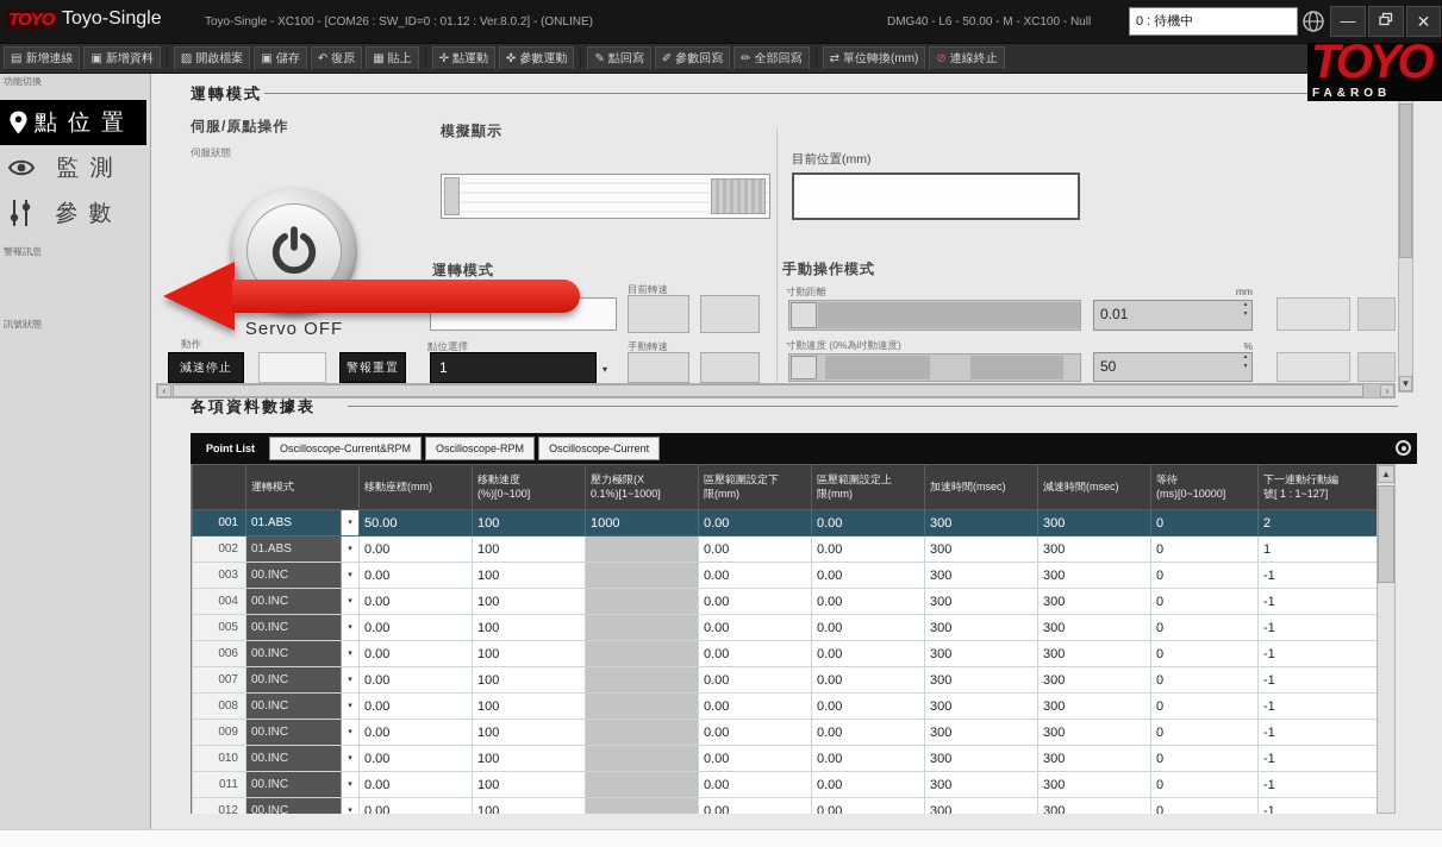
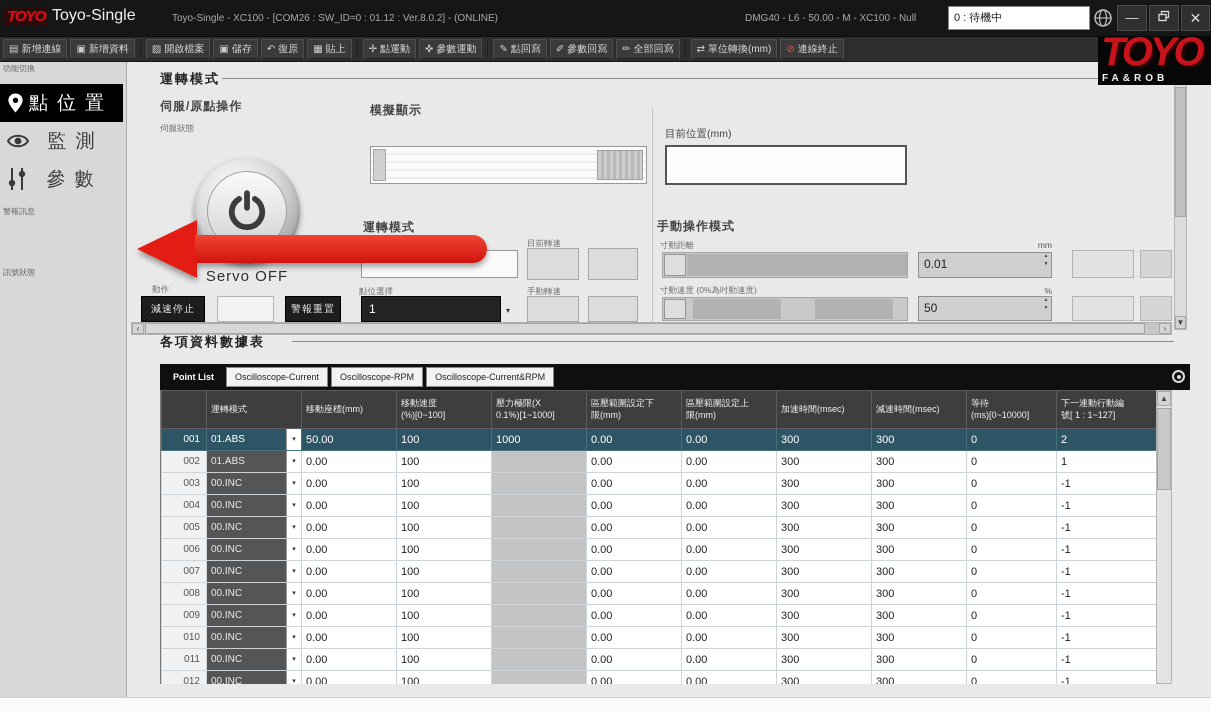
  TOYO
  Toyo-Single
  Toyo-Single - XC100 - [COM26 : SW_ID=0 : 01.12 : Ver.8.0.2] - (ONLINE)
  DMG40 - L6 - 50.00 - M - XC100 - Null
  0 : 待機中
  —
  ✕
  ▤
  新增連線
  ▣
  新增資料
  ▨
  開啟檔案
  ▣
  儲存
  ↶
  復原
  ▦
  貼上
  ✛
  點運動
  ✜
  參數運動
  ✎
  點回寫
  ✐
  參數回寫
  ✏
  全部回寫
  ⇄
  單位轉換(mm)
  ⊘
  連線終止
  TOYO
  FA&ROB
  功能切換
  點位置
  監測
  參數
  警報訊息
  訊號狀態
  運轉模式
  伺服/原點操作
  伺服狀態
  Servo OFF
  動作
  減速停止
  警報重置
  模擬顯示
  目前位置(mm)
  運轉模式
  點位選擇
  1
  ▾
  目前轉速
  手動轉速
  手動操作模式
  寸動距離
  mm
  0.01
  寸動速度 (0%為吋動速度)
  %
  50
  ▼
  ‹
  ›
  各項資料數據表
  Point List
- Oscilloscope-Current&RPM
+ Oscilloscope-Current
  Oscilloscope-RPM
- Oscilloscope-Current
+ Oscilloscope-Current&RPM
  	運轉模式	移動座標(mm)	移動速度 (%)[0~100]	壓力極限(X 0.1%)[1~1000]	區壓範圍設定下 限(mm)	區壓範圍設定上 限(mm)	加速時間(msec)	減速時間(msec)	等待 (ms)[0~10000]	下一連動行動編 號[ 1 : 1~127]
  001	01.ABS	50.00	100	1000	0.00	0.00	300	300	0	2
  002	01.ABS	0.00	100		0.00	0.00	300	300	0	1
  003	00.INC	0.00	100		0.00	0.00	300	300	0	-1
  004	00.INC	0.00	100		0.00	0.00	300	300	0	-1
  005	00.INC	0.00	100		0.00	0.00	300	300	0	-1
  006	00.INC	0.00	100		0.00	0.00	300	300	0	-1
  007	00.INC	0.00	100		0.00	0.00	300	300	0	-1
  008	00.INC	0.00	100		0.00	0.00	300	300	0	-1
  009	00.INC	0.00	100		0.00	0.00	300	300	0	-1
  010	00.INC	0.00	100		0.00	0.00	300	300	0	-1
  011	00.INC	0.00	100		0.00	0.00	300	300	0	-1
  012	00.INC	0.00	100		0.00	0.00	300	300	0	-1
  ▲
